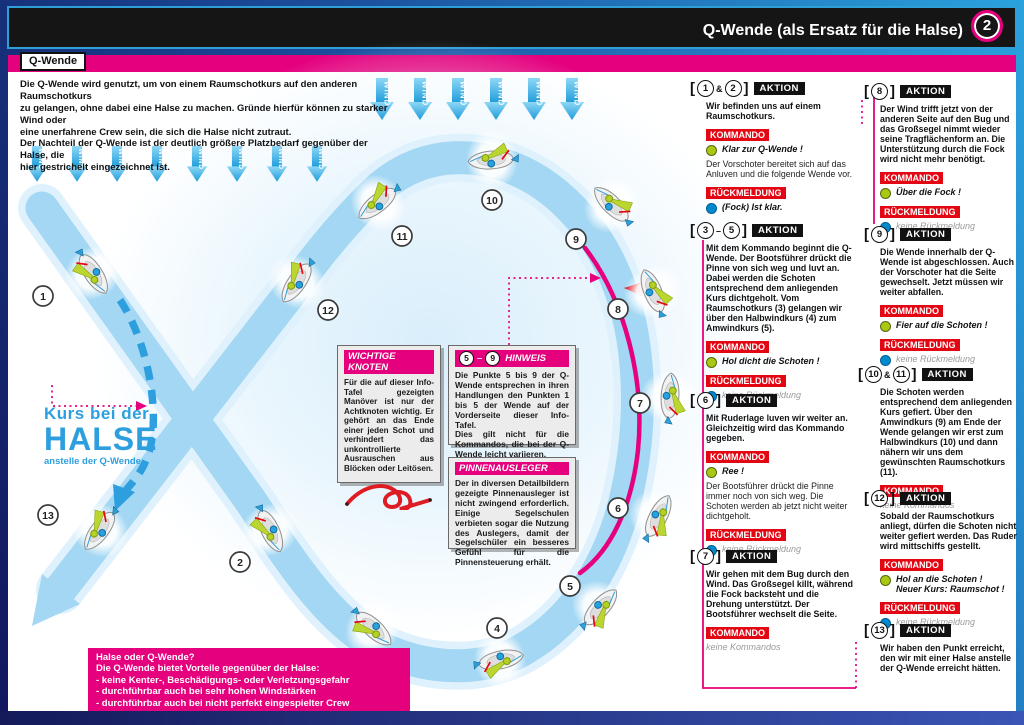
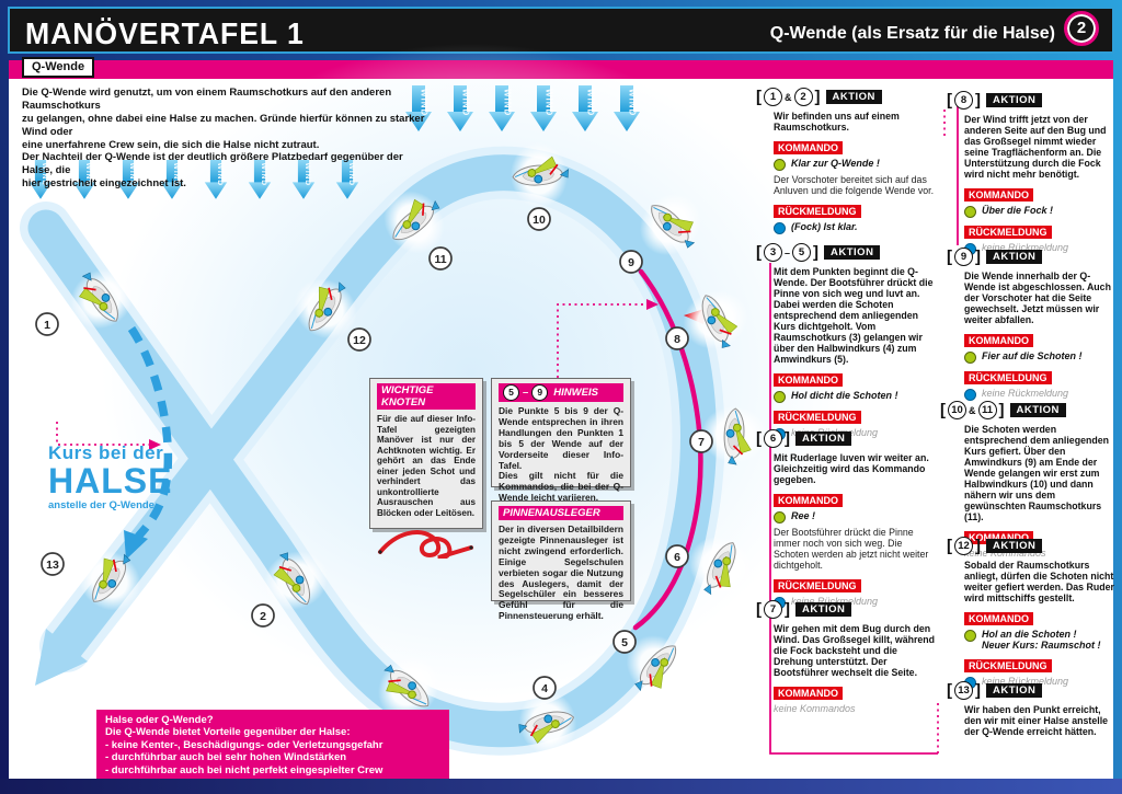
+ MANÖVERTAFEL 1
  Q-Wende (als Ersatz für die Halse)
  2
  Q-Wende
  1
  2
  4
  5
  6
  7
  8
  9
  10
  11
  12
  13
  Die Q-Wende wird genutzt, um von einem Raumschotkurs auf den anderen Raumschotkurs
  zu gelangen, ohne dabei eine Halse zu machen. Gründe hierfür können zu starker Wind oder
  eine unerfahrene Crew sein, die sich die Halse nicht zutraut.
  Der Nachteil der Q-Wende ist der deutlich größere Platzbedarf gegenüber der Halse, die
  hier gestrichelt eingezeichnet ist.
  Kurs bei der
  HALSE
  anstelle der Q-Wende
  WICHTIGE KNOTEN
  Für die auf dieser Info-Tafel gezeigten Manöver ist nur der Achtknoten wichtig. Er gehört an das Ende einer jeden Schot und verhindert das unkontrollierte Ausrauschen aus Blöcken oder Leitösen.
  5
  –
  9
  HINWEIS
  Die Punkte 5 bis 9 der Q-Wende entsprechen in ihren Handlungen den Punkten 1 bis 5 der Wende auf der Vorderseite dieser Info-Tafel.
  Dies gilt nicht für die Kommandos, die bei der Q-Wende leicht variieren.
  PINNENAUSLEGER
  Der in diversen Detailbildern gezeigte Pinnenausleger ist nicht zwingend erforderlich. Einige Segelschulen verbieten sogar die Nutzung des Auslegers, damit der Segelschüler ein besseres Gefühl für die Pinnensteuerung erhält.
  Halse oder Q-Wende?
  Die Q-Wende bietet Vorteile gegenüber der Halse:
  - keine Kenter-, Beschädigungs- oder Verletzungsgefahr
  - durchführbar auch bei sehr hohen Windstärken
  - durchführbar auch bei nicht perfekt eingespielter Crew
  [
  1
  &
  2
  ]
  AKTION
  Wir befinden uns auf einem Raumschotkurs.
  KOMMANDO
  Klar zur Q-Wende !
  Der Vorschoter bereitet sich auf das Anluven und die folgende Wende vor.
  RÜCKMELDUNG
  (Fock) Ist klar.
  [
  3
  –
  5
  ]
  AKTION
- Mit dem Kommando beginnt die Q-Wende. Der Bootsführer drückt die Pinne von sich weg und luvt an. Dabei werden die Schoten entsprechend dem anliegenden Kurs dichtgeholt. Vom Raumschotkurs (3) gelangen wir über den Halbwindkurs (4) zum Amwindkurs (5).
+ Mit dem Punkten beginnt die Q-Wende. Der Bootsführer drückt die Pinne von sich weg und luvt an. Dabei werden die Schoten entsprechend dem anliegenden Kurs dichtgeholt. Vom Raumschotkurs (3) gelangen wir über den Halbwindkurs (4) zum Amwindkurs (5).
  KOMMANDO
  Hol dicht die Schoten !
  RÜCKMELDUNG
  [
  6
  ]
  AKTION
  Mit Ruderlage luven wir weiter an. Gleichzeitig wird das Kommando gegeben.
  KOMMANDO
  Ree !
  Der Bootsführer drückt die Pinne immer noch von sich weg. Die Schoten werden ab jetzt nicht weiter dichtgeholt.
  RÜCKMELDUNG
  [
  7
  ]
  AKTION
  Wir gehen mit dem Bug durch den Wind. Das Großsegel killt, während die Fock backsteht und die Drehung unterstützt. Der Bootsführer wechselt die Seite.
  KOMMANDO
  keine Kommandos
  [
  8
  ]
  AKTION
  Der Wind trifft jetzt von der anderen Seite auf den Bug und das Großsegel nimmt wieder seine Tragflächenform an. Die Unterstützung durch die Fock wird nicht mehr benötigt.
  KOMMANDO
  Über die Fock !
  RÜCKMELDUNG
  keine Rückmeldung
  [
  9
  ]
  AKTION
  Die Wende innerhalb der Q-Wende ist abgeschlossen. Auch der Vorschoter hat die Seite gewechselt. Jetzt müssen wir weiter abfallen.
  KOMMANDO
  Fier auf die Schoten !
  RÜCKMELDUNG
  keine Rückmeldung
  [
  10
  &
  11
  ]
  AKTION
  Die Schoten werden entsprechend dem anliegenden Kurs gefiert. Über den Amwindkurs (9) am Ende der Wende gelangen wir erst zum Halbwindkurs (10) und dann nähern wir uns dem gewünschten Raumschotkurs (11).
  eine Kommandos
  [
  12
  ]
  AKTION
  Sobald der Raumschotkurs anliegt, dürfen die Schoten nicht weiter gefiert werden. Das Ruder wird mittschiffs gestellt.
  KOMMANDO
  Hol an die Schoten !
  Neuer Kurs: Raumschot !
  RÜCKMELDUNG
  keine Rückmeldung
  [
  13
  ]
  AKTION
  Wir haben den Punkt erreicht, den wir mit einer Halse anstelle der Q-Wende erreicht hätten.
